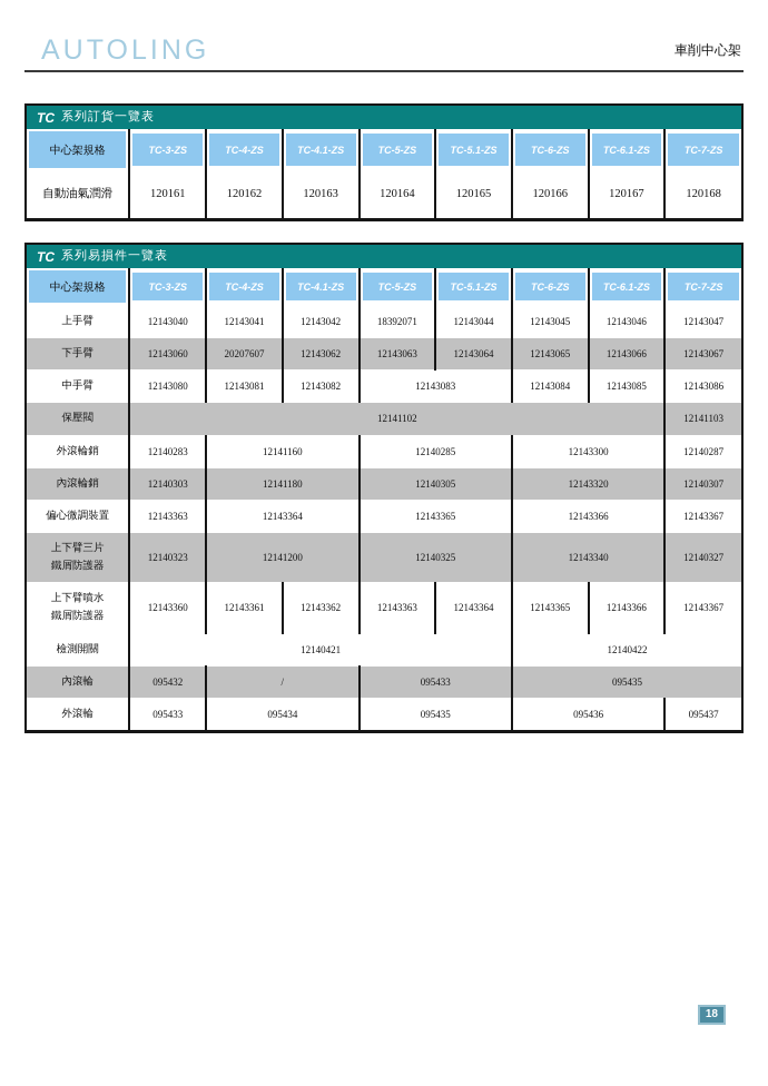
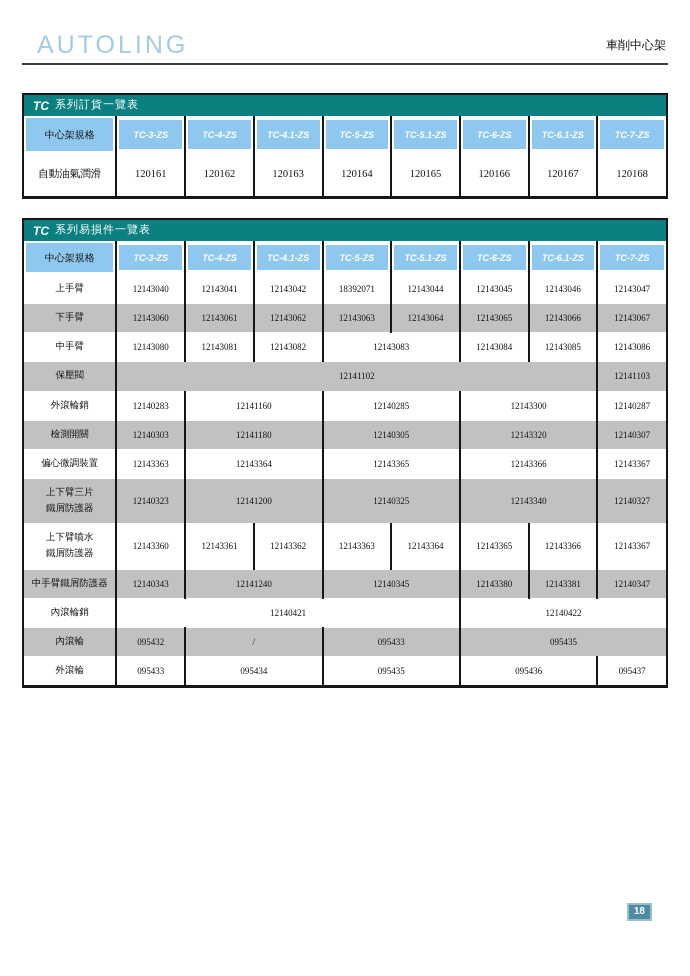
  AUTOLING
  車削中心架
  TC
  系列訂貨一覽表
  中心架規格	TC-3-ZS	TC-4-ZS	TC-4.1-ZS	TC-5-ZS	TC-5.1-ZS	TC-6-ZS	TC-6.1-ZS	TC-7-ZS
  自動油氣潤滑	120161	120162	120163	120164	120165	120166	120167	120168
  TC
  系列易損件一覽表
  中心架規格	TC-3-ZS	TC-4-ZS	TC-4.1-ZS	TC-5-ZS	TC-5.1-ZS	TC-6-ZS	TC-6.1-ZS	TC-7-ZS
  上手臂	12143040	12143041	12143042	18392071	12143044	12143045	12143046	12143047
- 下手臂	12143060	20207607	12143062	12143063	12143064	12143065	12143066	12143067
+ 下手臂	12143060	12143061	12143062	12143063	12143064	12143065	12143066	12143067
  中手臂	12143080	12143081	12143082	12143083	12143084	12143085	12143086
  保壓閥	12141102	12141103
  外滾輪銷	12140283	12141160	12140285	12143300	12140287
- 內滾輪銷	12140303	12141180	12140305	12143320	12140307
+ 檢測開關	12140303	12141180	12140305	12143320	12140307
  偏心微調裝置	12143363	12143364	12143365	12143366	12143367
  上下臂三片 鐵屑防護器	12140323	12141200	12140325	12143340	12140327
  上下臂噴水 鐵屑防護器	12143360	12143361	12143362	12143363	12143364	12143365	12143366	12143367
+ 中手臂鐵屑防護器	12140343	12141240	12140345	12143380	12143381	12140347
- 檢測開關	12140421	12140422
+ 內滾輪銷	12140421	12140422
  內滾輪	095432	/	095433	095435
  外滾輪	095433	095434	095435	095436	095437
  18
